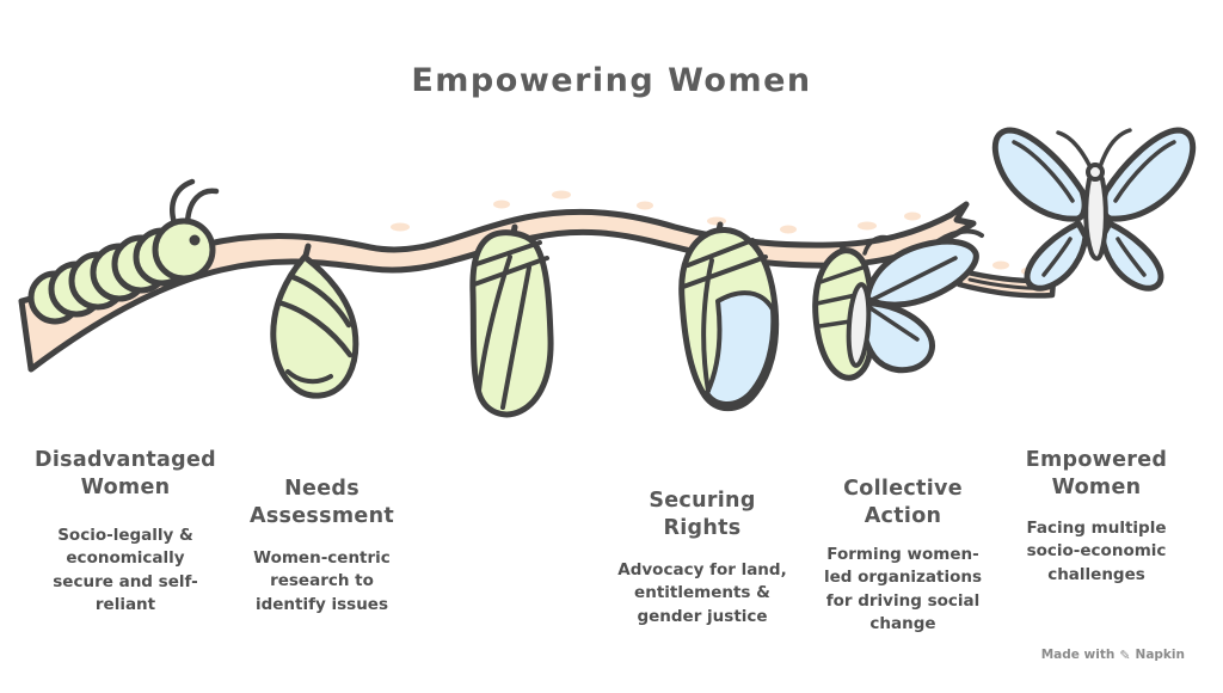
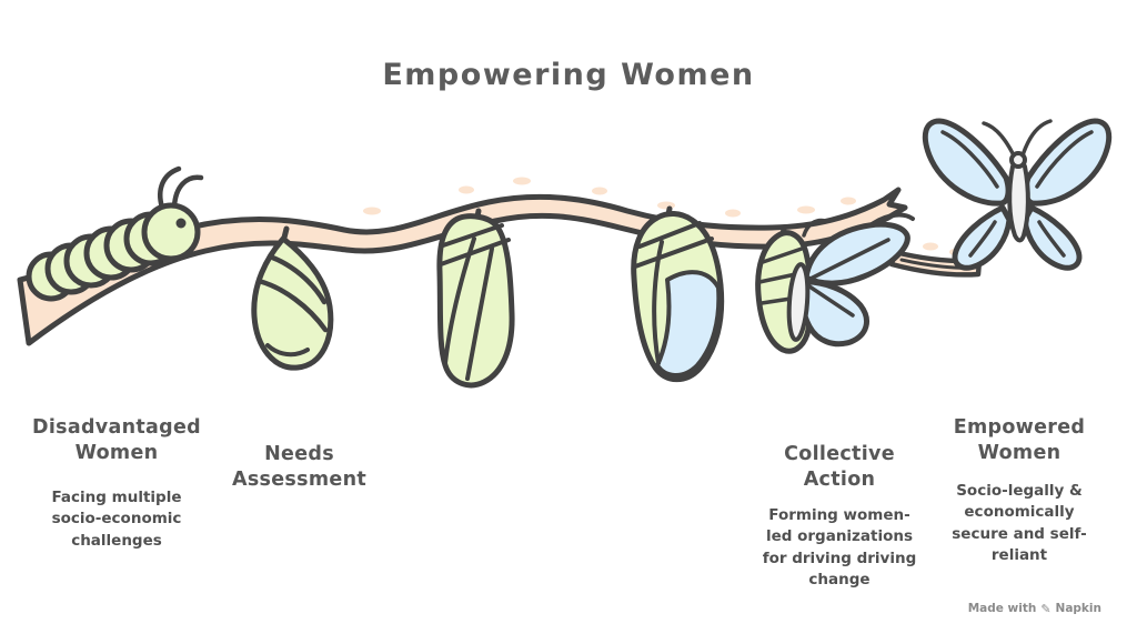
  Empowering Women
  Disadvantaged Women
- Socio-legally & economically secure and self-reliant
+ Facing multiple socio-economic challenges
  Needs Assessment
- Women-centric research to identify issues
- Securing Rights
- Advocacy for land, entitlements & gender justice
  Collective Action
- Forming women-led organizations for driving social change
+ Forming women-led organizations for driving driving change
  Empowered Women
- Facing multiple socio-economic challenges
+ Socio-legally & economically secure and self-reliant
  Made with
  ✎
  Napkin
